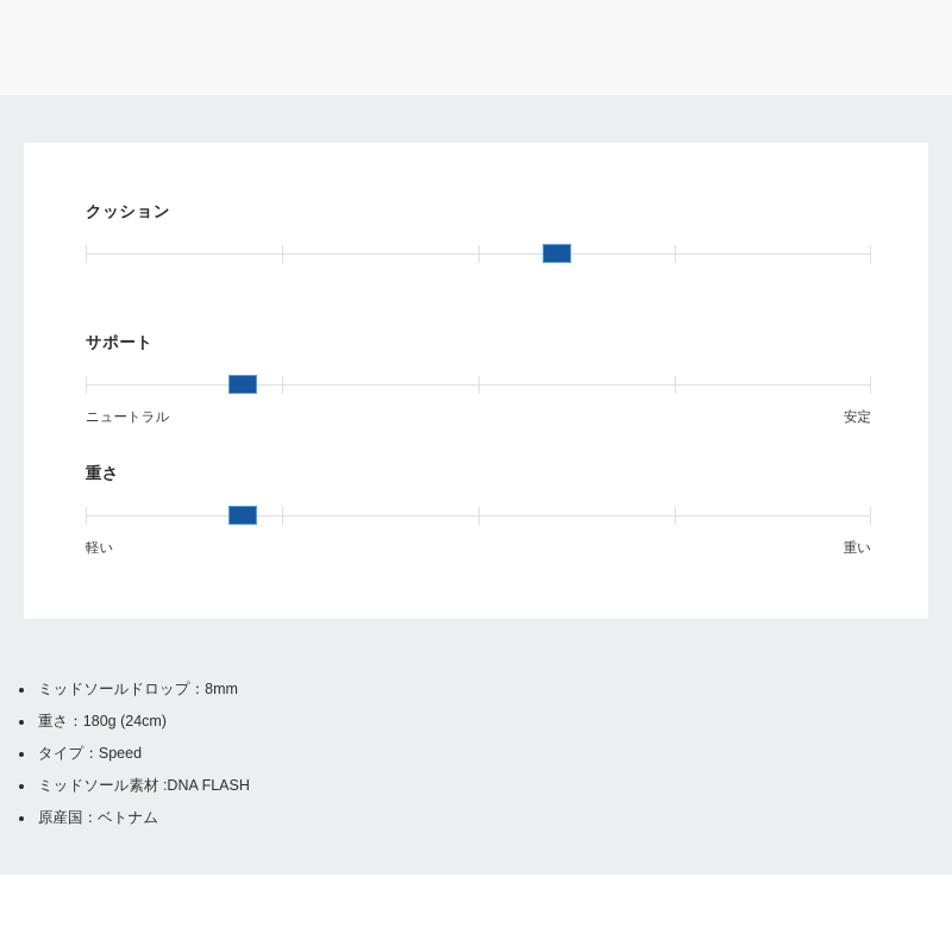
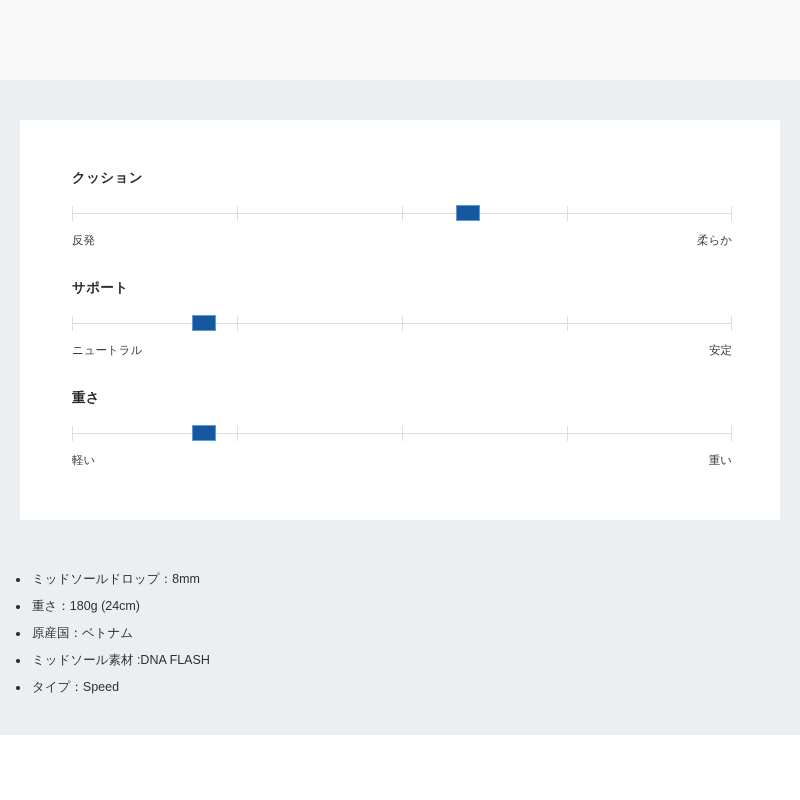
  クッション
+ 反発
+ 柔らか
  サポート
  ニュートラル
  安定
  重さ
  軽い
  重い
  ミッドソールドロップ：8mm
  重さ：180g (24cm)
- タイプ：Speed
+ 原産国：ベトナム
  ミッドソール素材 :DNA FLASH
- 原産国：ベトナム
+ タイプ：Speed
